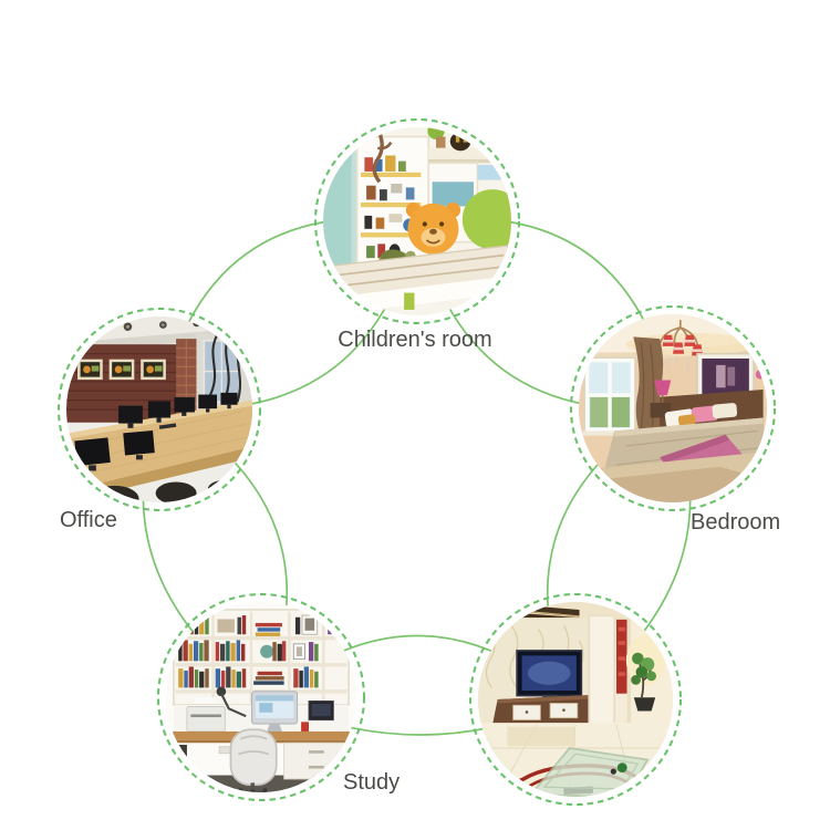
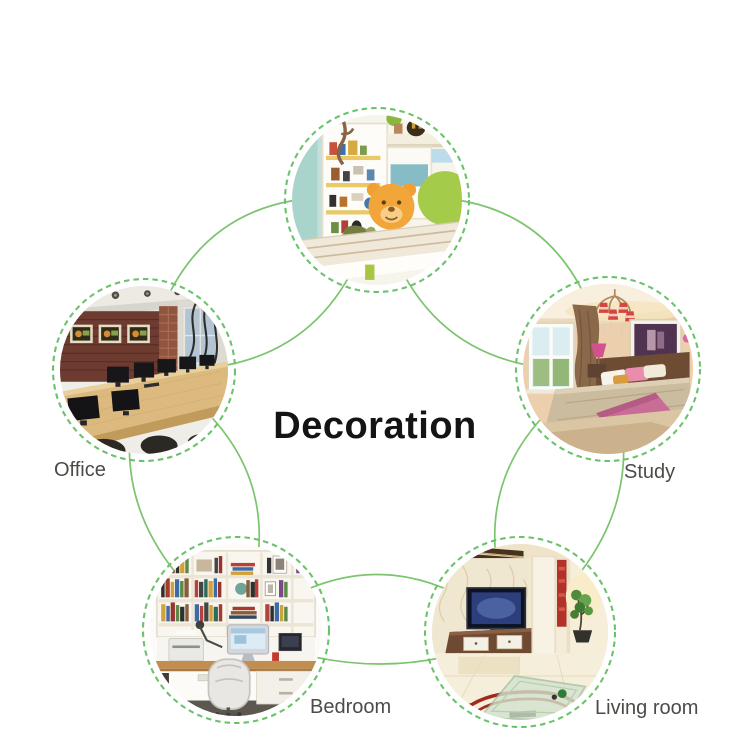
- Children's room
- Bedroom
+ Study
+ Living room
- Study
+ Bedroom
  Office
+ Decoration
